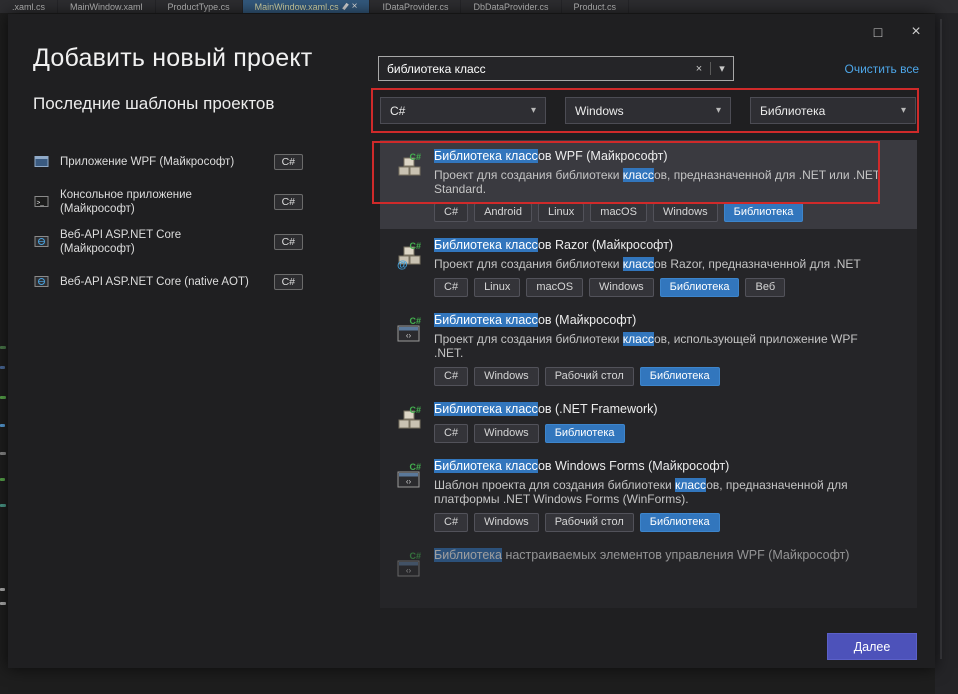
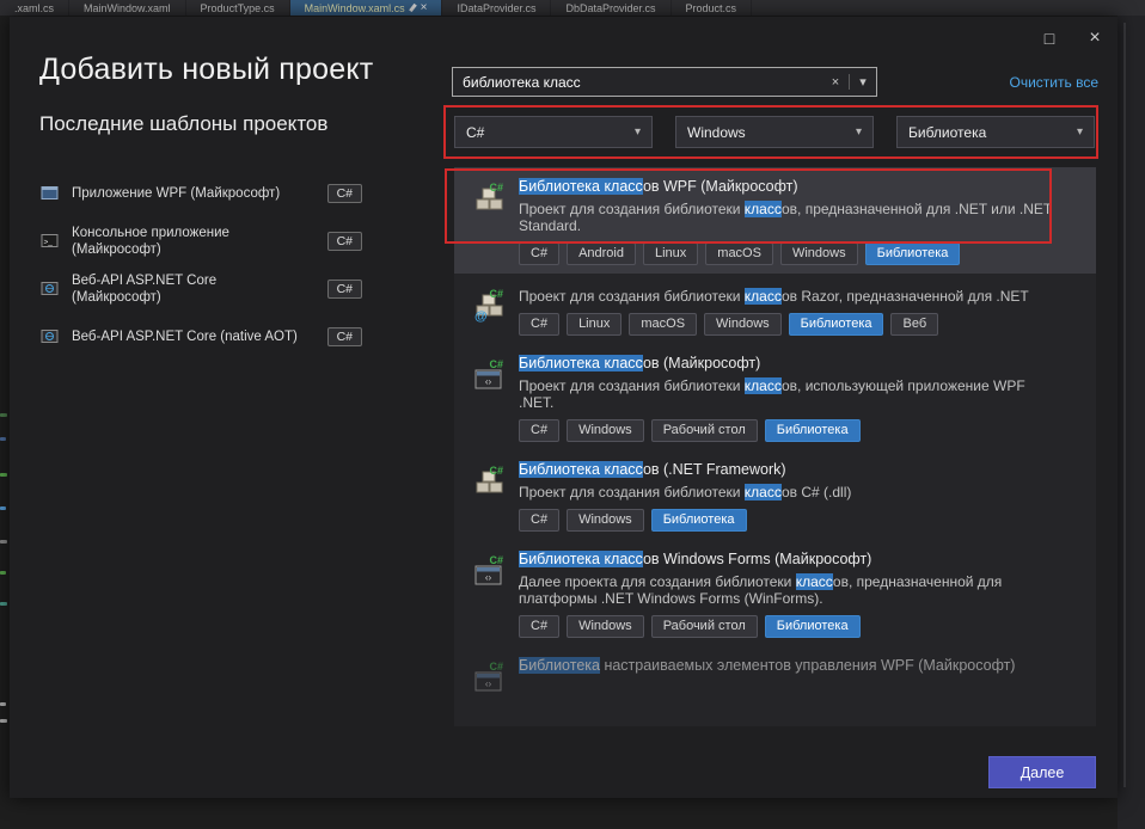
  .xaml.cs
  MainWindow.xaml
  ProductType.cs
  MainWindow.xaml.cs
  ×
  IDataProvider.cs
  DbDataProvider.cs
  Product.cs
  Добавить новый проект
  □
  ×
  библиотека класс
  ×
  ▾
  Очистить все
  Последние шаблоны проектов
  Приложение WPF (Майкрософт)
  C#
  Консольное приложение
  (Майкрософт)
  C#
  Веб-API ASP.NET Core
  (Майкрософт)
  C#
  Веб-API ASP.NET Core (native AOT)
  C#
  C#
  ▾
  Windows
  ▾
  Библиотека
  ▾
  C#
  Библиотека классов WPF (Майкрософт)
  Проект для создания библиотеки классов, предназначенной для .NET или .NET Standard.
  C#
  Android
  Linux
  macOS
  Windows
  Библиотека
  C#
  @
- Библиотека классов Razor (Майкрософт)
  Проект для создания библиотеки классов Razor, предназначенной для .NET
  C#
  Linux
  macOS
  Windows
  Библиотека
  Веб
  ‹›
  C#
  Библиотека классов (Майкрософт)
  Проект для создания библиотеки классов, использующей приложение WPF .NET.
  C#
  Windows
  Рабочий стол
  Библиотека
  C#
  Библиотека классов (.NET Framework)
+ Проект для создания библиотеки классов C# (.dll)
  C#
  Windows
  Библиотека
  ‹›
  C#
  Библиотека классов Windows Forms (Майкрософт)
- Шаблон проекта для создания библиотеки классов, предназначенной для платформы .NET Windows Forms (WinForms).
+ Далее проекта для создания библиотеки классов, предназначенной для платформы .NET Windows Forms (WinForms).
  C#
  Windows
  Рабочий стол
  Библиотека
  ‹›
  C#
  Библиотека настраиваемых элементов управления WPF (Майкрософт)
  Далее
